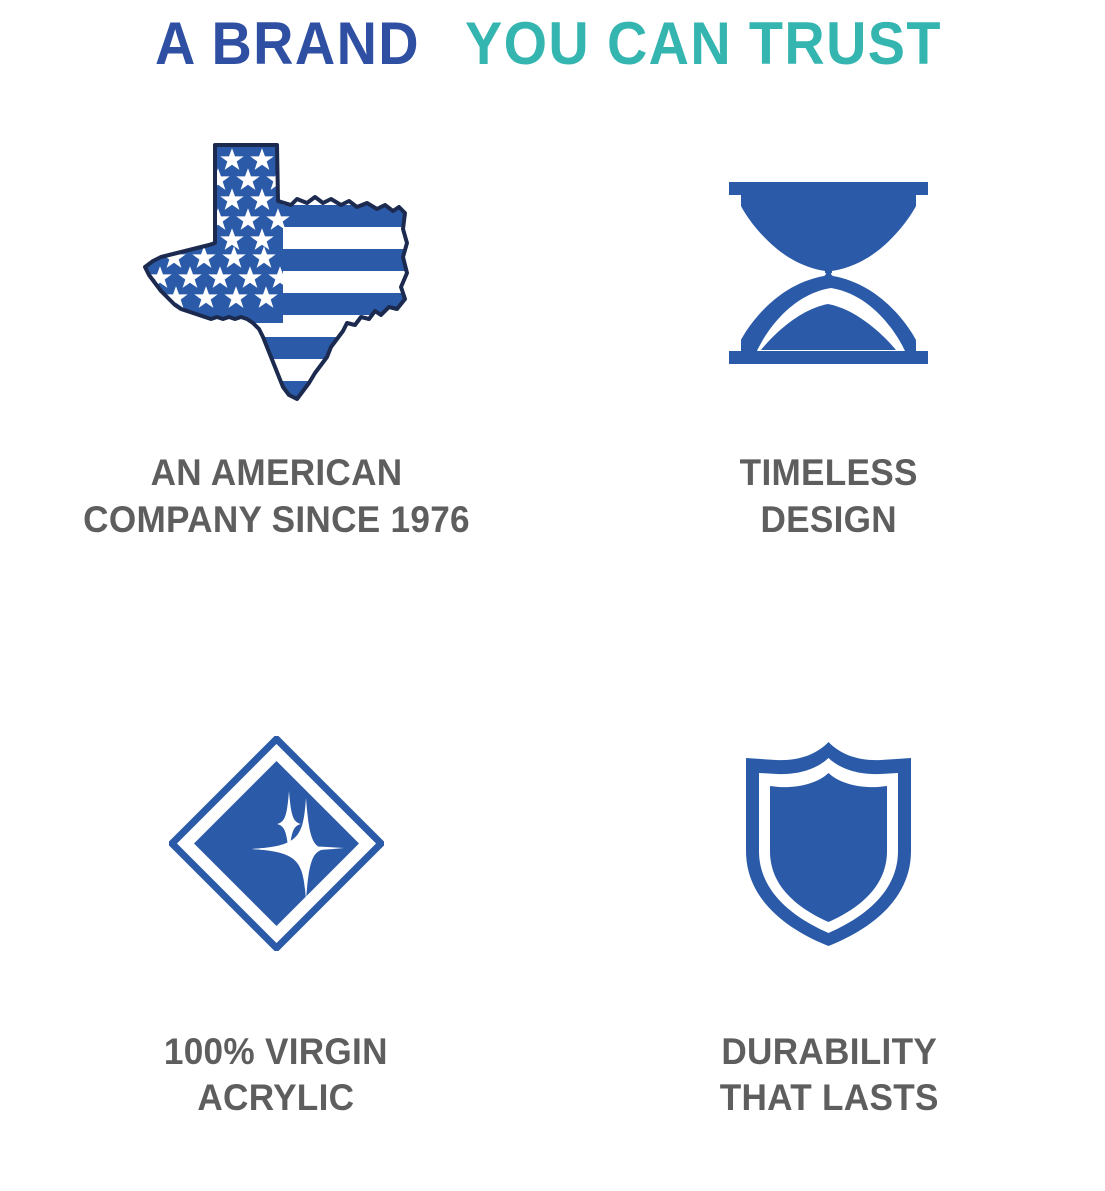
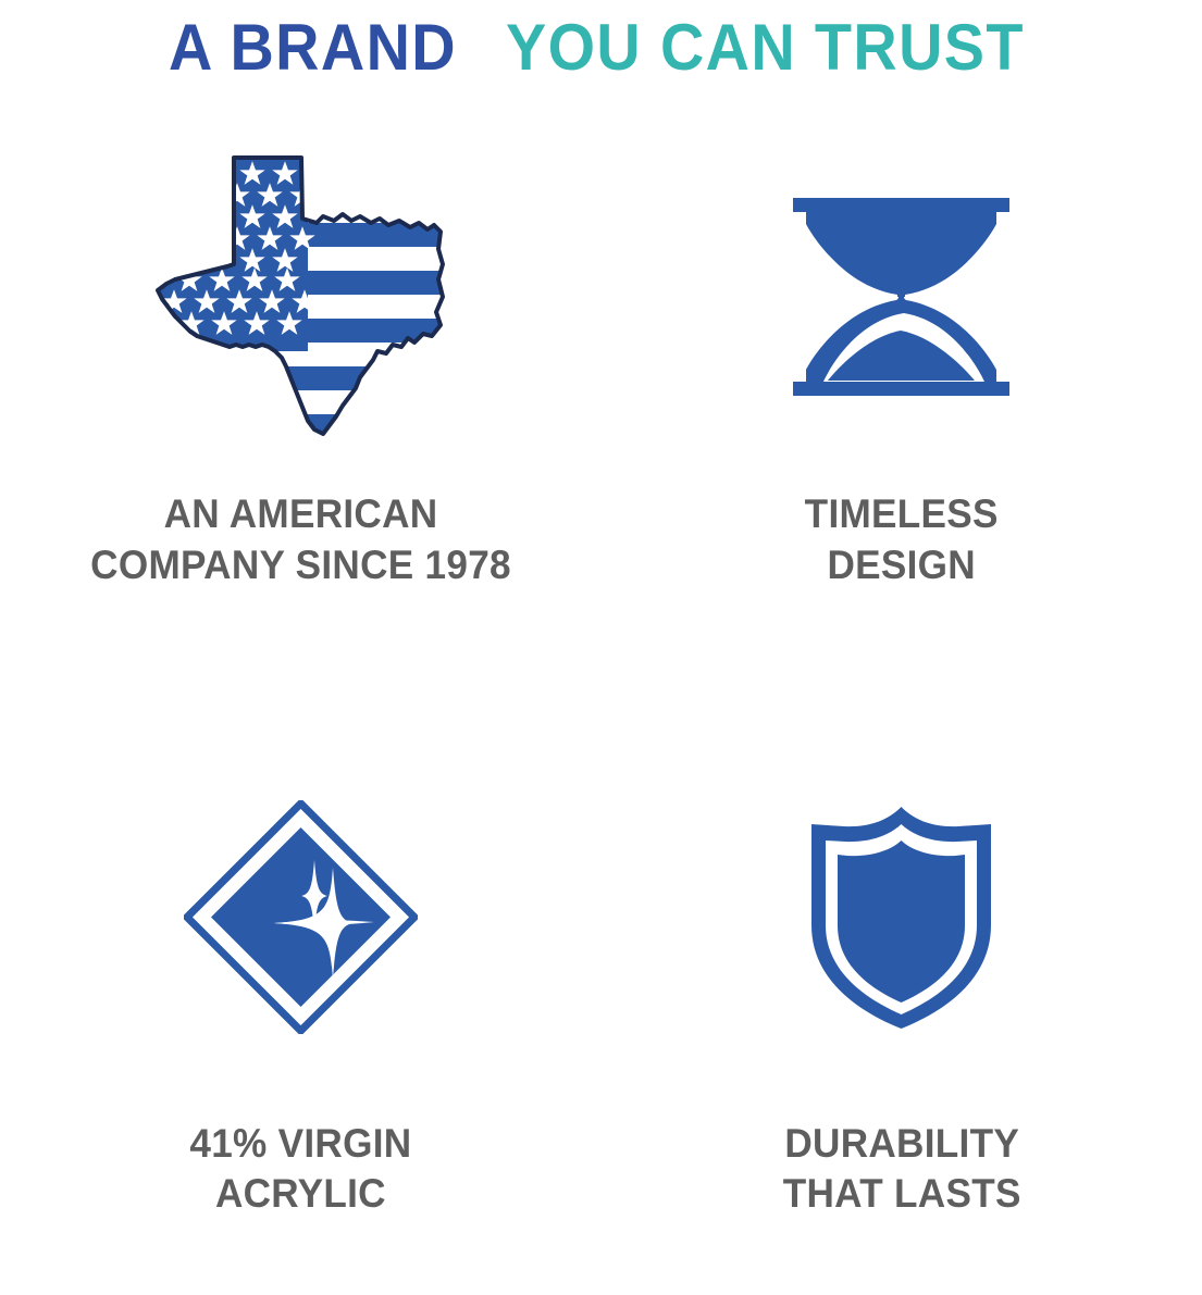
  A BRAND
  YOU CAN TRUST
  AN AMERICAN
- COMPANY SINCE 1976
+ COMPANY SINCE 1978
  TIMELESS
  DESIGN
- 100% VIRGIN
+ 41% VIRGIN
  ACRYLIC
  DURABILITY
  THAT LASTS
